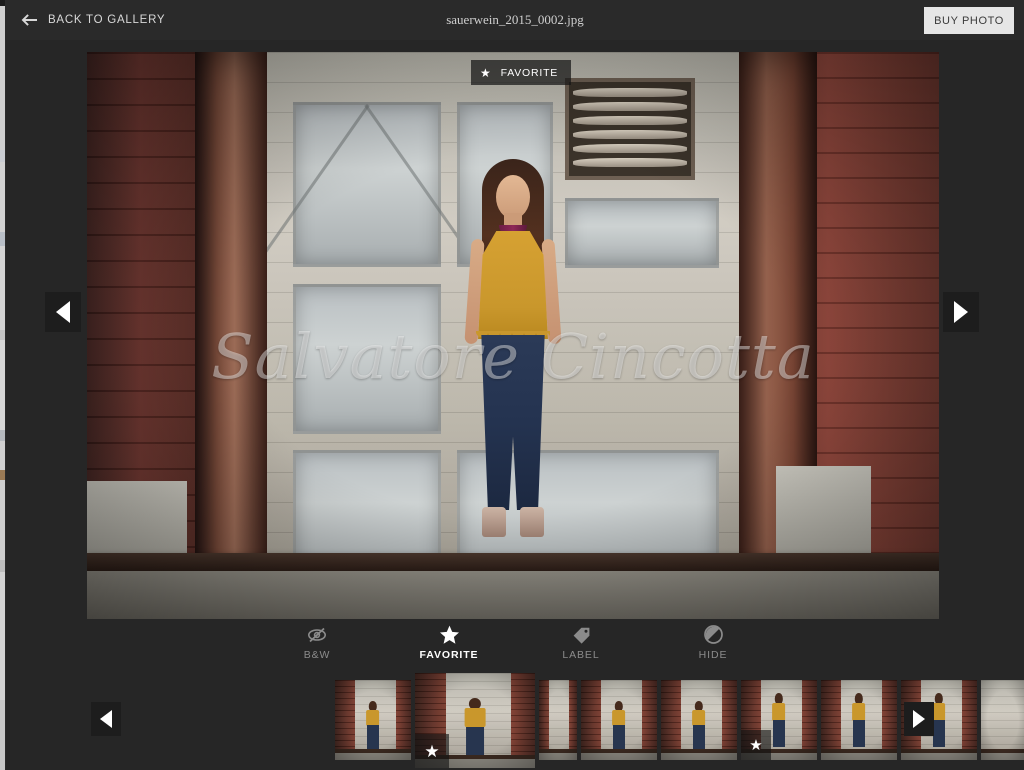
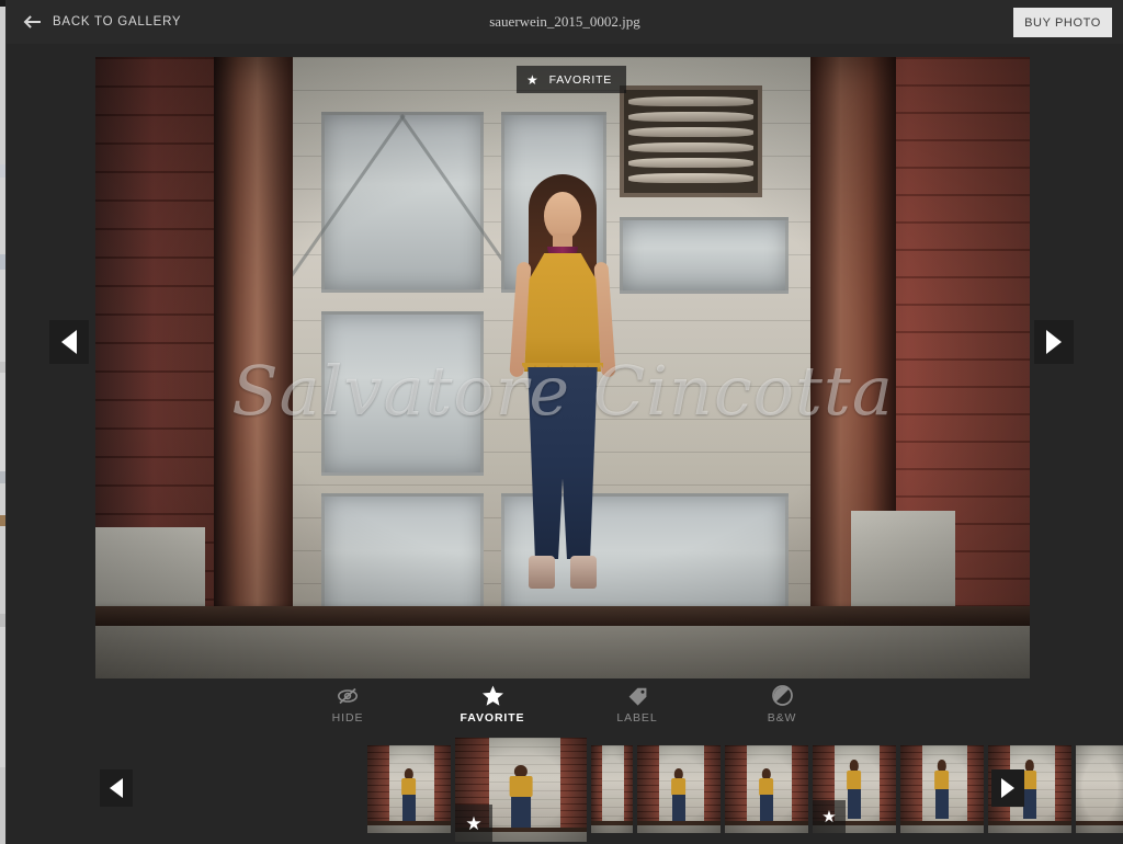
  BACK TO GALLERY
  sauerwein_2015_0002.jpg
  BUY PHOTO
  Salvatore Cincotta
  ★
  FAVORITE
- B&W
+ HIDE
  FAVORITE
  LABEL
- HIDE
+ B&W
  ★
  ★
